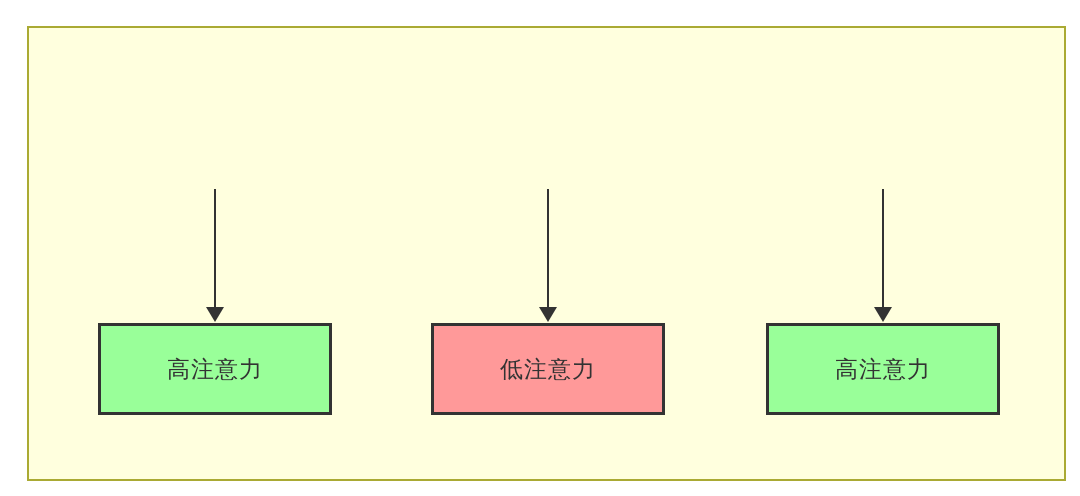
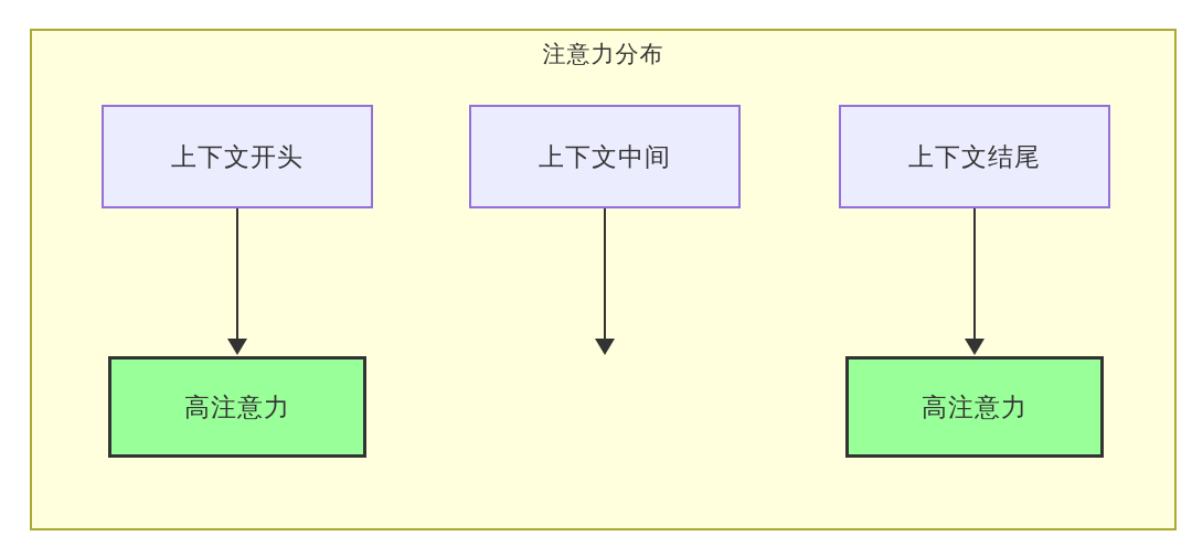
+ 注意力分布
+ 上下文开头
+ 上下文中间
+ 上下文结尾
  高注意力
- 低注意力
  高注意力
